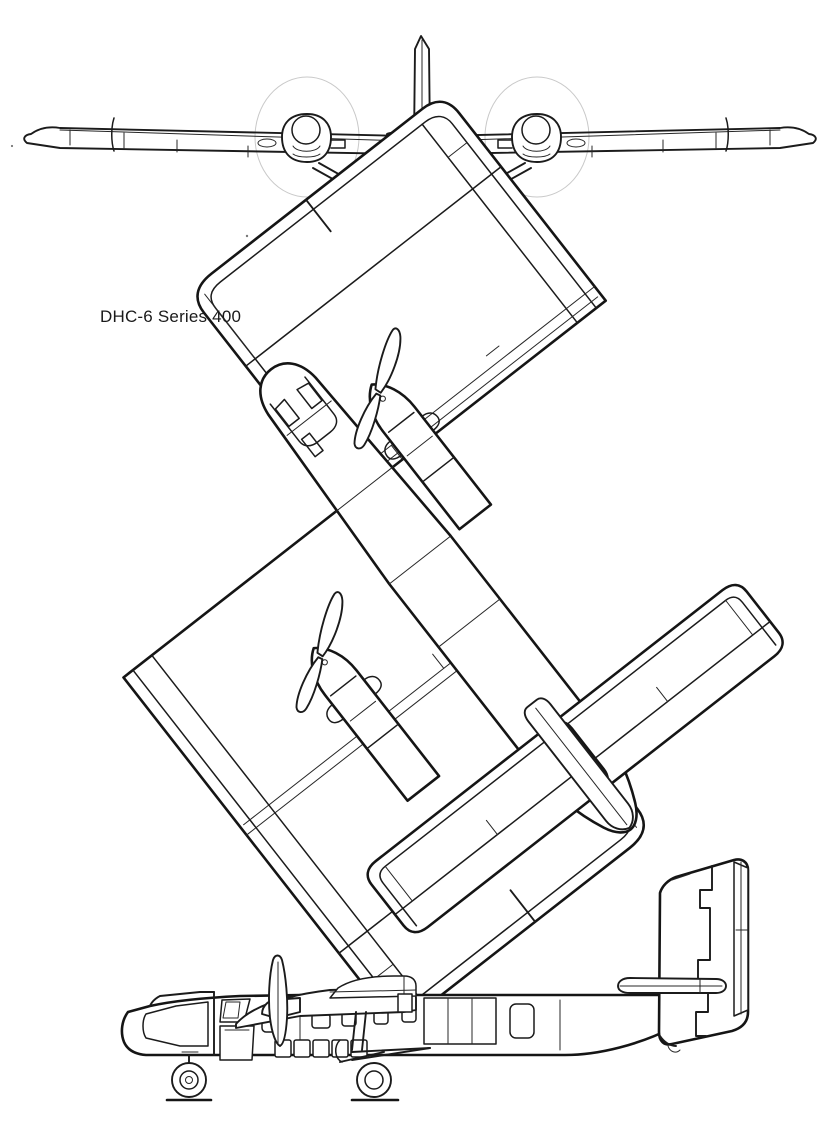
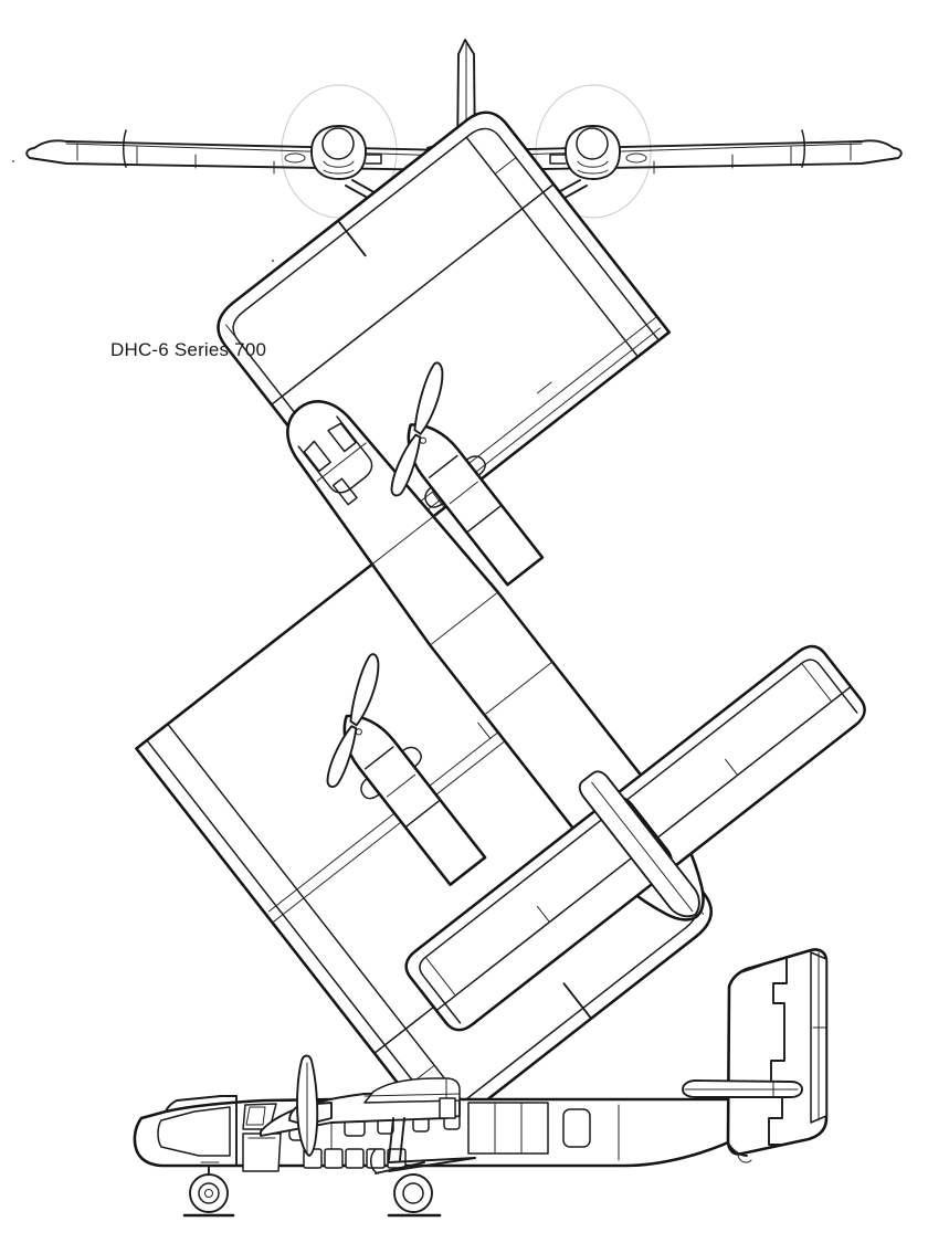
- DHC-6 Series 400
+ DHC-6 Series 700
